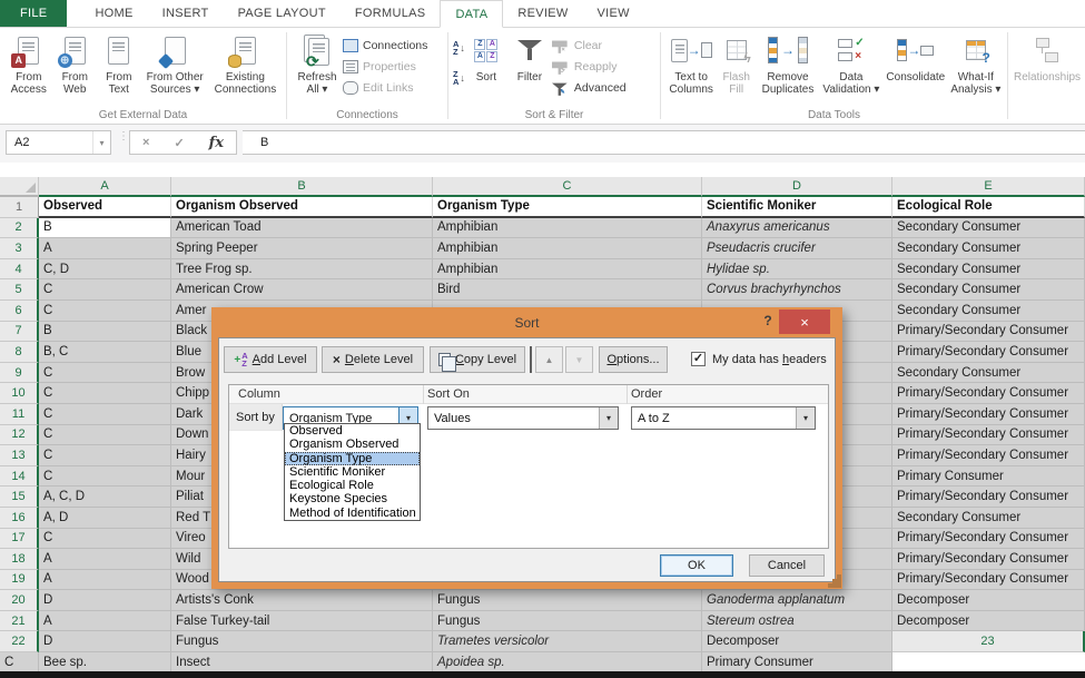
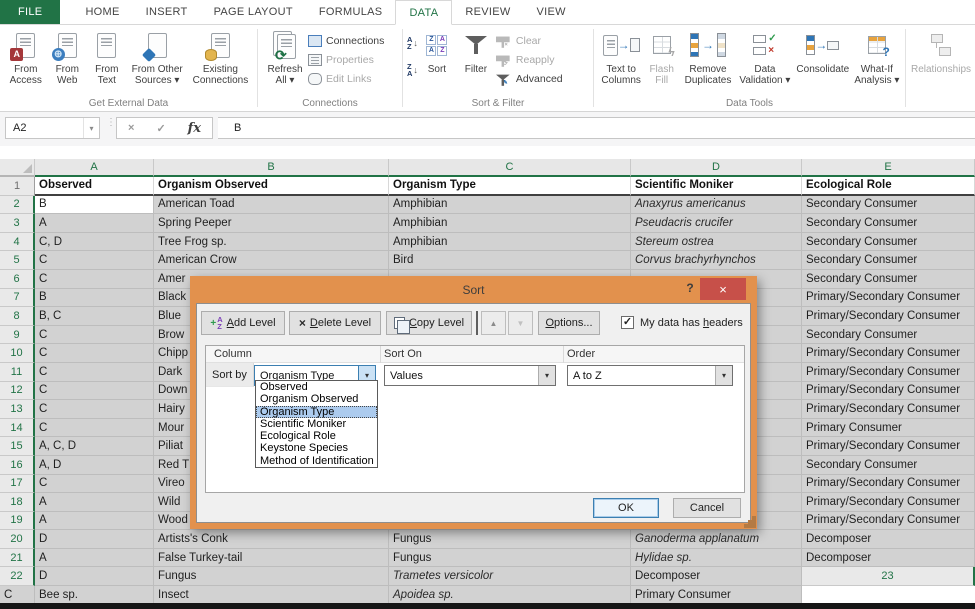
  FILE
  HOME
  INSERT
  PAGE LAYOUT
  FORMULAS
  DATA
  REVIEW
  VIEW
  A
  From
  Access
  ⊕
  From
  Web
  From
  Text
  From Other
  Sources ▾
  Existing
  Connections
  Get External Data
  ⟳
  Refresh
  All ▾
  Connections
  Properties
  Edit Links
  Connections
  A
  Z
  ↓
  Z
  A
  ↓
  Sort
  Filter
  Clear
  Reapply
  Advanced
  Sort & Filter
  →
  Text to
  Columns
  ϟ
  Flash
  Fill
  →
  Remove
  Duplicates
  ✓
  ×
  Data
  Validation ▾
  →
  Consolidate
  ?
  What-If
  Analysis ▾
  Data Tools
  Relationships
  A2
  ▾
  ⋮
  ×
  ✓
  fx
  B
  A
  B
  C
  D
  E
  1
  Observed
  Organism Observed
  Organism Type
  Scientific Moniker
  Ecological Role
  2
  B
  American Toad
  Amphibian
  Anaxyrus americanus
  Secondary Consumer
  3
  A
  Spring Peeper
  Amphibian
  Pseudacris crucifer
  Secondary Consumer
  4
  C, D
  Tree Frog sp.
  Amphibian
- Hylidae sp.
+ Stereum ostrea
  Secondary Consumer
  5
  C
  American Crow
  Bird
  Corvus brachyrhynchos
  Secondary Consumer
  6
  C
  Amer
  Secondary Consumer
  7
  B
  Black
  Primary/Secondary Consumer
  8
  B, C
  Blue
  Primary/Secondary Consumer
  9
  C
  Brow
  Secondary Consumer
  10
  C
  Chipp
  Primary/Secondary Consumer
  11
  C
  Dark
  Primary/Secondary Consumer
  12
  C
  Down
  Primary/Secondary Consumer
  13
  C
  Hairy
  Primary/Secondary Consumer
  14
  C
  Mour
  Primary Consumer
  15
  A, C, D
  Piliat
  Primary/Secondary Consumer
  16
  A, D
  Red T
  Secondary Consumer
  17
  C
  Vireo
  Primary/Secondary Consumer
  18
  A
  Wild
  Primary/Secondary Consumer
  19
  A
  Wood
  Primary/Secondary Consumer
  20
  D
  Artists's Conk
  Fungus
  Ganoderma applanatum
  Decomposer
  21
  A
  False Turkey-tail
  Fungus
- Stereum ostrea
+ Hylidae sp.
  Decomposer
  22
  D
  Fungus
  Trametes versicolor
  Decomposer
  23
  C
  Bee sp.
  Insect
  Apoidea sp.
  Primary Consumer
  Sort
  ?
  ×
  +
  A
  Z
  Add Level
  ×
  Delete Level
  Copy Level
  ▲
  ▼
  Options...
  ✓
  My data has headers
  Column
  Sort On
  Order
  Sort by
  Organism Type
  ▾
  Values
  ▾
  A to Z
  ▾
  Observed
  Organism Observed
  Organism Type
  Scientific Moniker
  Ecological Role
  Keystone Species
  Method of Identification
  OK
  Cancel
